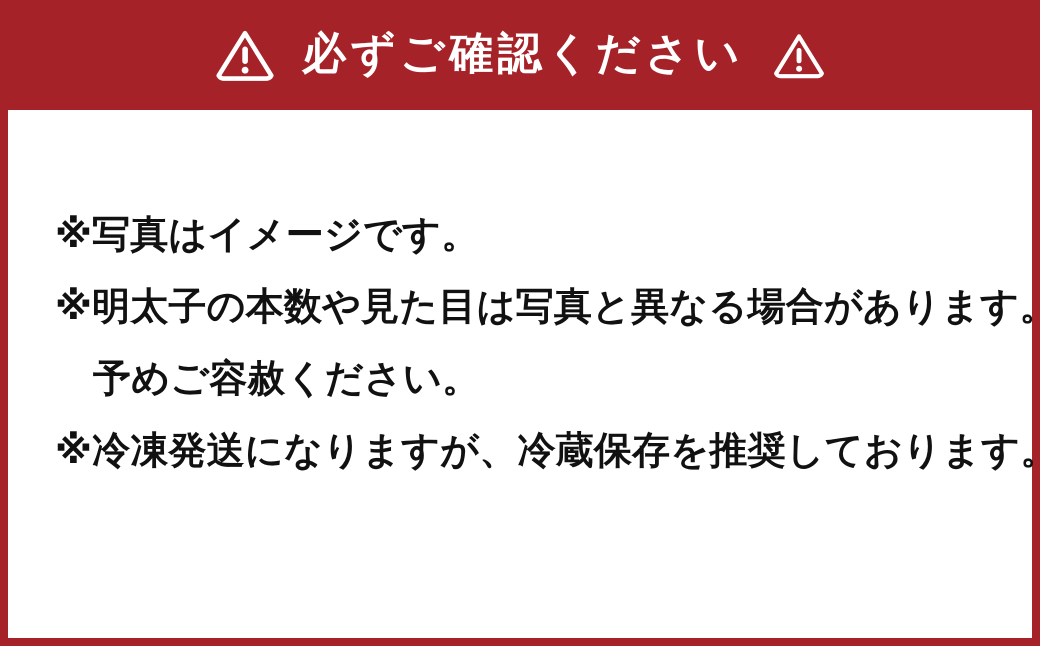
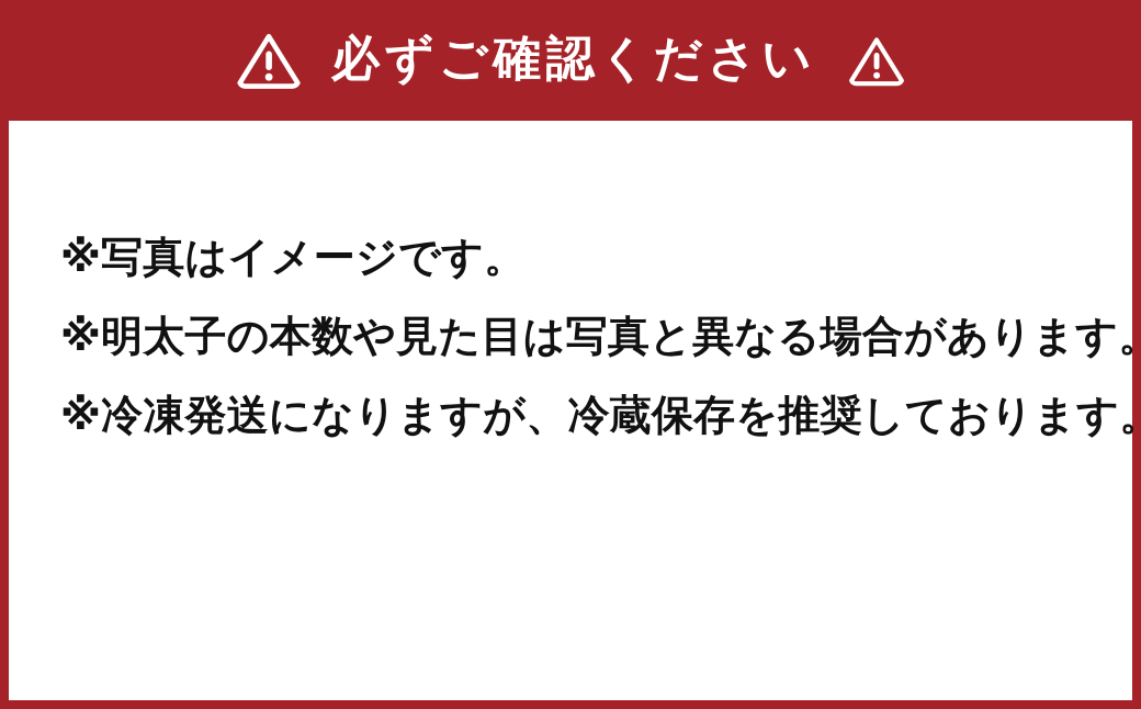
  必ずご確認ください
  ※写真はイメージです。
  ※明太子の本数や見た目は写真と異なる場合があります。
- 予めご容赦ください。
  ※冷凍発送になりますが、冷蔵保存を推奨しております。
